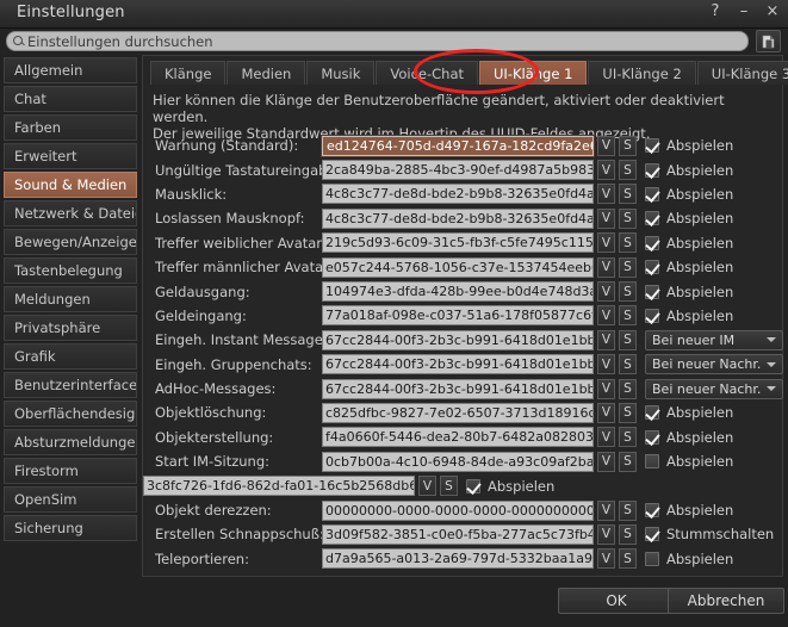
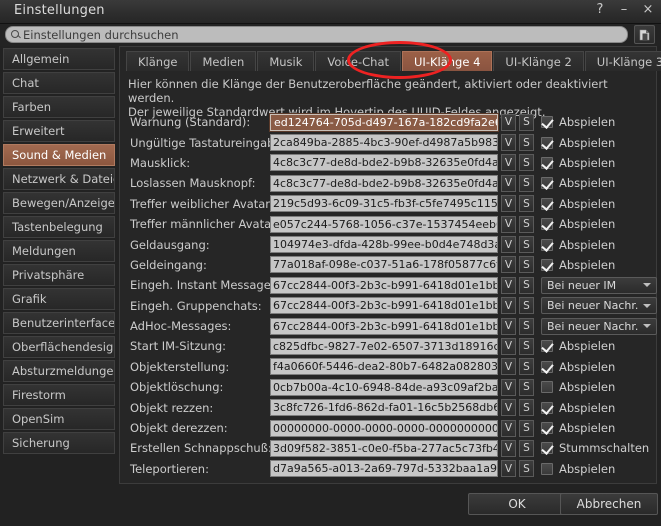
  Einstellungen
  ?
  –
  ×
  Einstellungen durchsuchen
  Allgemein
  Chat
  Farben
  Erweitert
  Sound & Medien
  Netzwerk & Datei
  Bewegen/Anzeige
  Tastenbelegung
  Meldungen
  Privatsphäre
  Grafik
  Benutzerinterface
  Oberflächendesig
  Absturzmeldunge
  Firestorm
  OpenSim
  Sicherung
  Klänge
  Medien
  Musik
  Voice-Chat
- UI-Klänge 1
+ UI-Klänge 4
  UI-Klänge 2
  UI-Klänge 3
  Hier können die Klänge der Benutzeroberfläche geändert, aktiviert oder deaktiviert werden.
  Der jeweilige Standardwert wird im Hovertip des UUID-Feldes angezeigt.
  Warnung (Standard):
  ed124764-705d-d497-167a-182cd9fa2e
  V
  S
  Abspielen
  Ungültige Tastatureinga
  2ca849ba-2885-4bc3-90ef-d4987a5b983
  V
  S
  Abspielen
  Mausklick:
  4c8c3c77-de8d-bde2-b9b8-32635e0fd4a
  V
  S
  Abspielen
  Loslassen Mausknopf:
  4c8c3c77-de8d-bde2-b9b8-32635e0fd4a
  V
  S
  Abspielen
  Treffer weiblicher Avatar
  219c5d93-6c09-31c5-fb3f-c5fe7495c115
  V
  S
  Abspielen
  Treffer männlicher Avata
  e057c244-5768-1056-c37e-1537454eeb
  V
  S
  Abspielen
  Geldausgang:
  104974e3-dfda-428b-99ee-b0d4e748d3
  V
  S
  Abspielen
  Geldeingang:
  77a018af-098e-c037-51a6-178f05877c6
  V
  S
  Abspielen
  Eingeh. Instant Message
  67cc2844-00f3-2b3c-b991-6418d01e1bb
  V
  S
  Bei neuer IM
  Eingeh. Gruppenchats:
  67cc2844-00f3-2b3c-b991-6418d01e1bb
  V
  S
  Bei neuer Nachr.
  AdHoc-Messages:
  67cc2844-00f3-2b3c-b991-6418d01e1bb
  V
  S
  Bei neuer Nachr.
- Objektlöschung:
+ Start IM-Sitzung:
  c825dfbc-9827-7e02-6507-3713d18916c
  V
  S
  Abspielen
  Objekterstellung:
  f4a0660f-5446-dea2-80b7-6482a082803
  V
  S
  Abspielen
- Start IM-Sitzung:
+ Objektlöschung:
  0cb7b00a-4c10-6948-84de-a93c09af2ba
  V
  S
  Abspielen
+ Objekt rezzen:
  3c8fc726-1fd6-862d-fa01-16c5b2568db6
  V
  S
  Abspielen
  Objekt derezzen:
  00000000-0000-0000-0000-0000000000
  V
  S
  Abspielen
  Erstellen Schnappschuß
  3d09f582-3851-c0e0-f5ba-277ac5c73fb4
  V
  S
  Stummschalten
  Teleportieren:
  d7a9a565-a013-2a69-797d-5332baa1a9
  V
  S
  Abspielen
  OK
  Abbrechen
